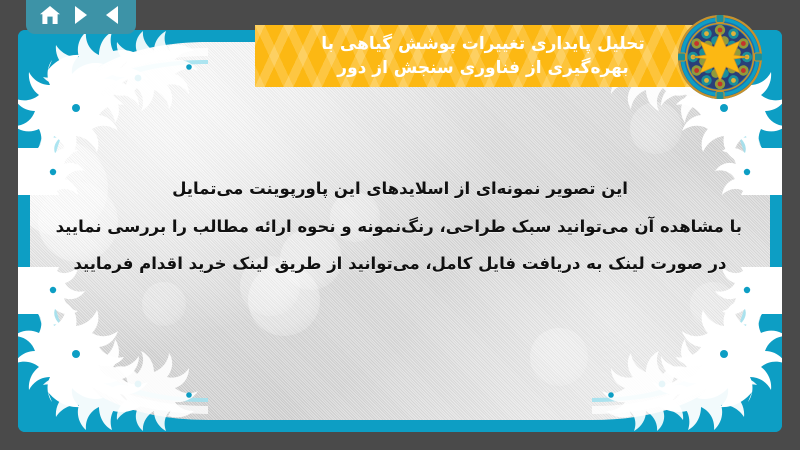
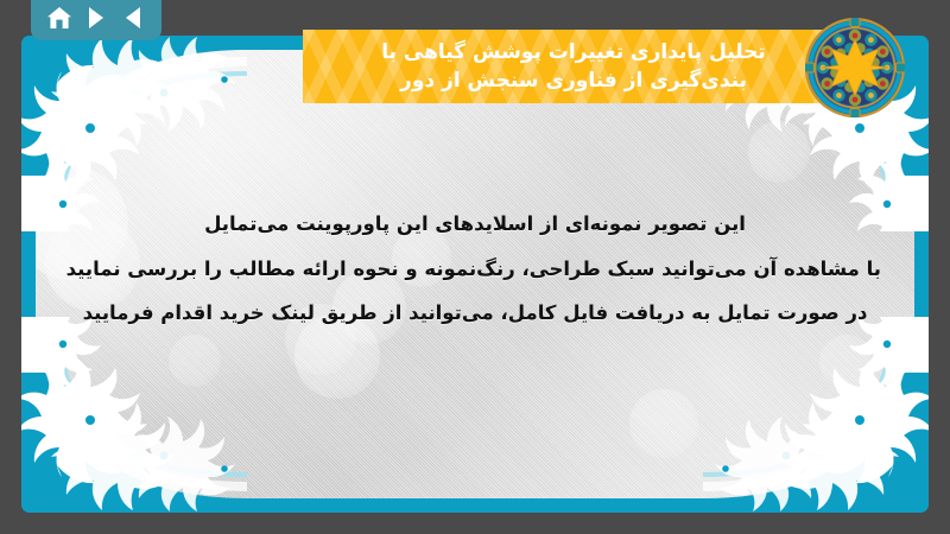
  این تصویر نمونه‌ای از اسلایدهای این پاورپوینت می‌تمایل
  با مشاهده آن می‌توانید سبک طراحی، رنگ‌نمونه و نحوه ارائه مطالب را بررسی نمایید
- در صورت لینک به دریافت فایل کامل، می‌توانید از طریق لینک خرید اقدام فرمایید
+ در صورت تمایل به دریافت فایل کامل، می‌توانید از طریق لینک خرید اقدام فرمایید
  تحلیل پایداری تغییرات پوشش گیاهی با
- بهره‌گیری از فناوری سنجش از دور
+ بندی‌گیری از فناوری سنجش از دور
